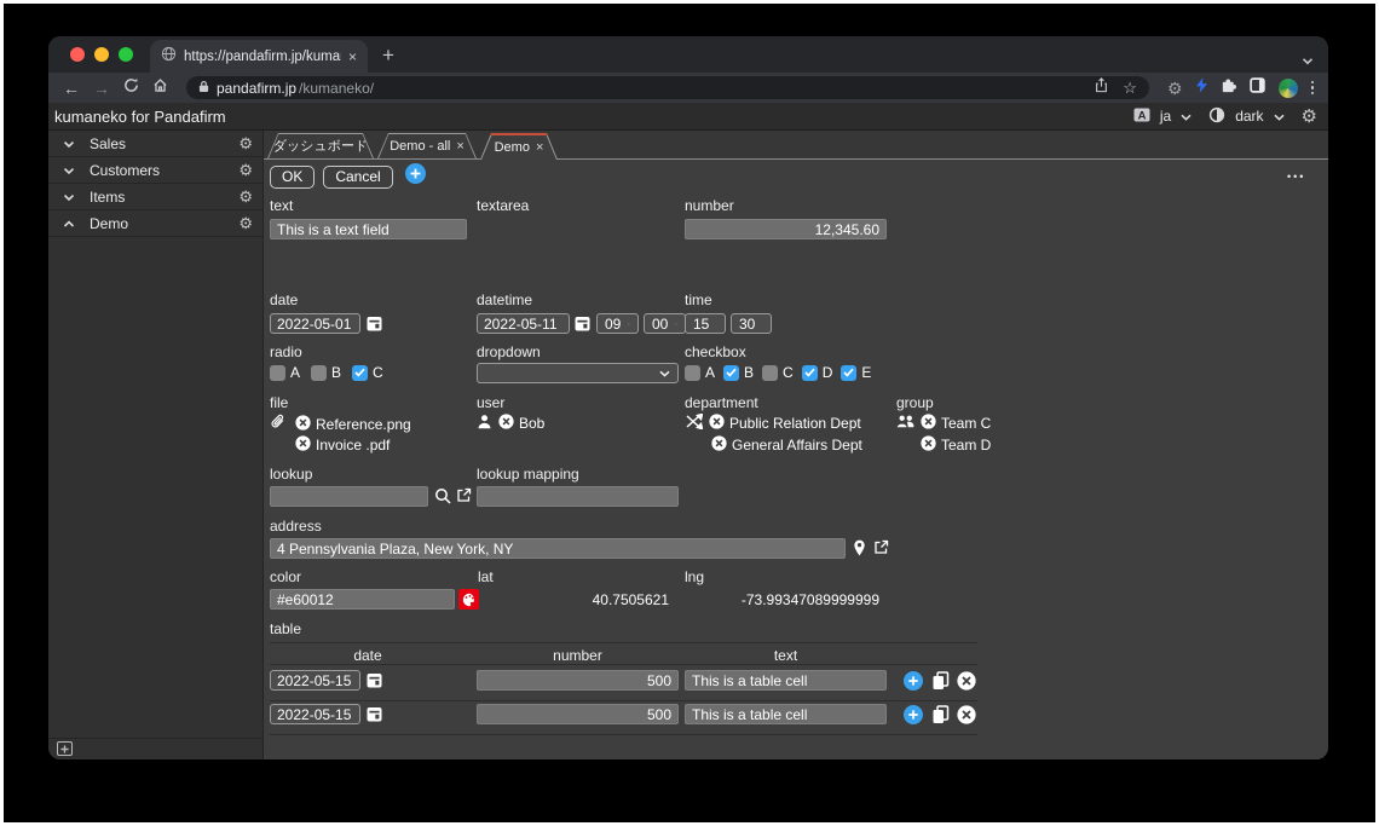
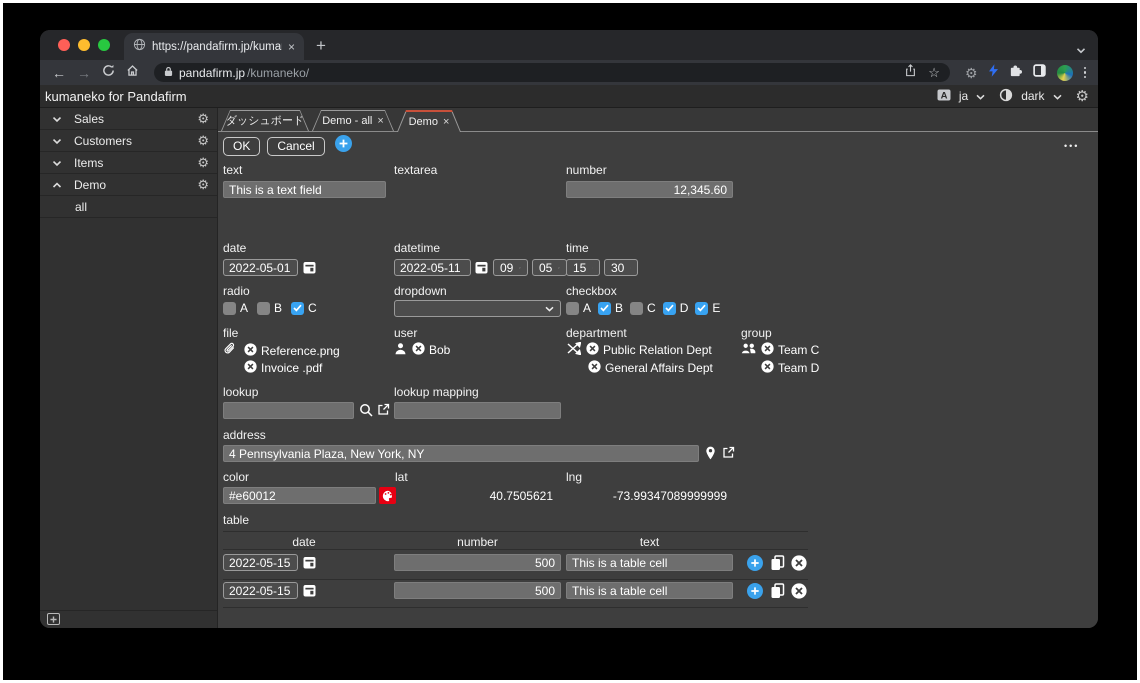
  https://pandafirm.jp/kuma
  ×
  +
  ←
  →
  pandafirm.jp
  /kumaneko/
  ☆
  ⚙
  kumaneko for Pandafirm
  A
  ja
  dark
  ⚙
  Sales
  ⚙
  Customers
  ⚙
  Items
  ⚙
  Demo
  ⚙
+ all
  ダッシュボード
  Demo - all
  ×
  Demo
  ×
  OK
  Cancel
  •••
  text
  This is a text field
  textarea
  number
  12,345.60
  date
  2022-05-01
  datetime
  2022-05-11
  09
- 00
+ 05
  time
  15
  30
  radio
  A
  B
  C
  dropdown
  checkbox
  A
  B
  C
  D
  E
  file
  Reference.png
  Invoice .pdf
  user
  Bob
  department
  Public Relation Dept
  General Affairs Dept
  group
  Team C
  Team D
  lookup
  lookup mapping
  address
  4 Pennsylvania Plaza, New York, NY
  color
  #e60012
  lat
  40.7505621
  lng
  -73.99347089999999
  table
  date
  number
  text
  2022-05-15
  500
  This is a table cell
  2022-05-15
  500
  This is a table cell
